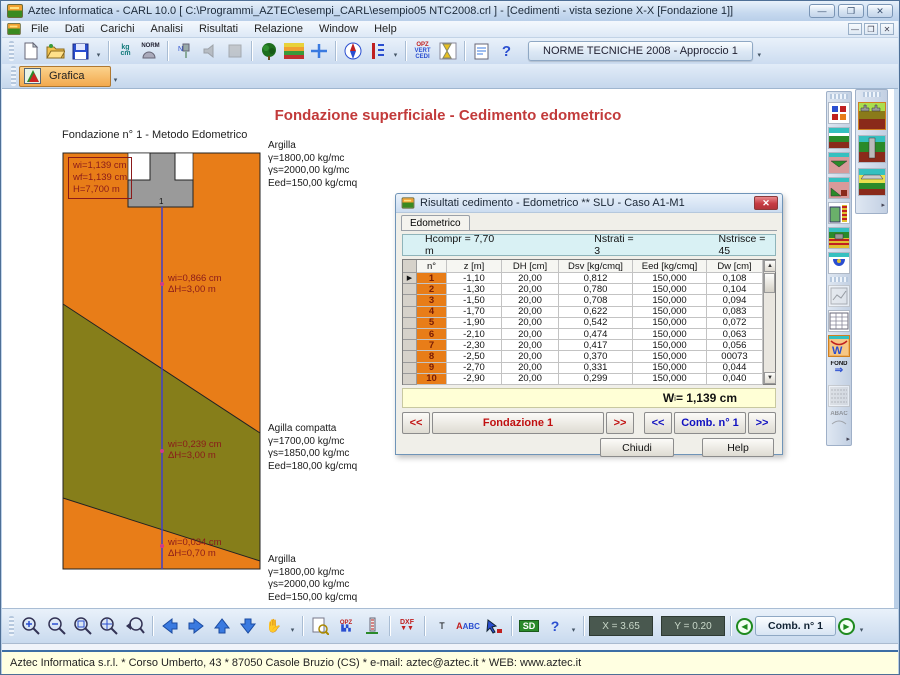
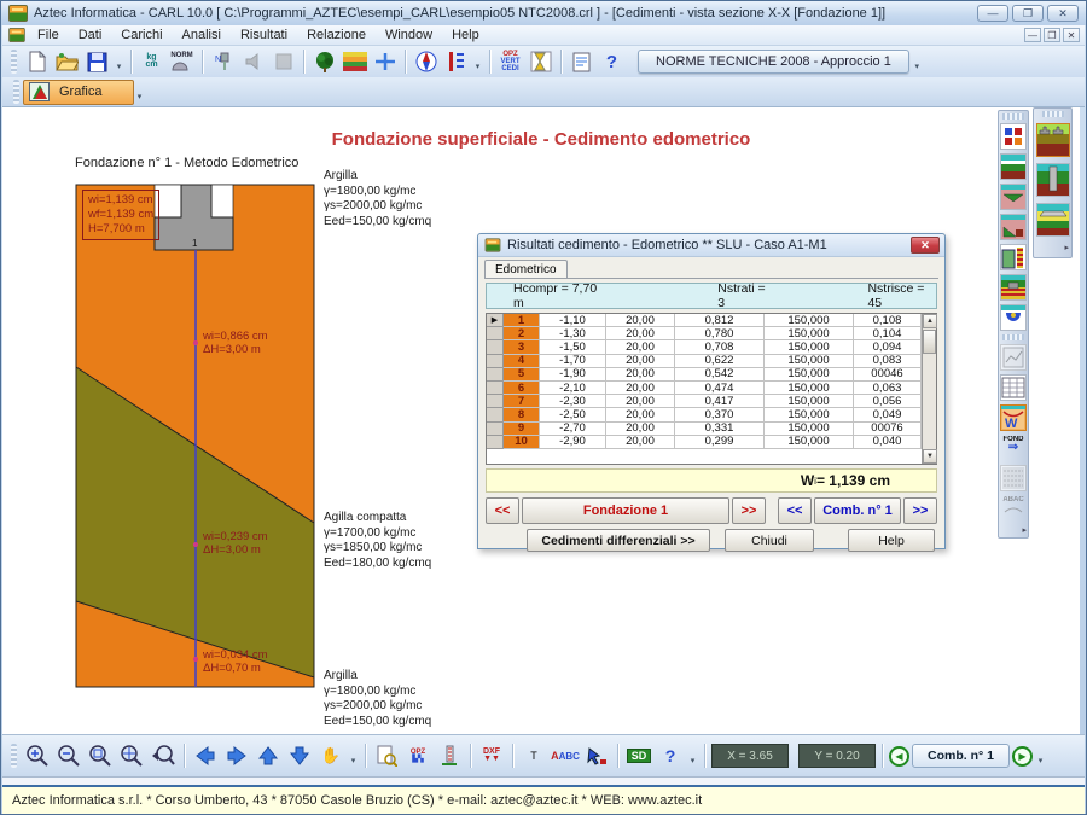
  Aztec Informatica - CARL 10.0 [ C:\Programmi_AZTEC\esempi_CARL\esempio05 NTC2008.crl ] - [Cedimenti - vista sezione X-X [Fondazione 1]]
  —
  ❐
  ✕
  File
  Dati
  Carichi
  Analisi
  Risultati
  Relazione
  Window
  Help
  —
  ❐
  ✕
  ?
  NORME TECNICHE 2008 - Approccio 1
  Grafica
  Fondazione superficiale - Cedimento edometrico
  Fondazione n° 1 - Metodo Edometrico
  1
  wi=1,139 cm
  wf=1,139 cm
  H=7,700 m
  wi=0,866 cm
  ΔH=3,00 m
  wi=0,239 cm
  ΔH=3,00 m
  wi=0,034 cm
  ΔH=0,70 m
  Argilla
  γ=1800,00 kg/mc
  γs=2000,00 kg/mc
  Eed=150,00 kg/cmq
  Agilla compatta
  γ=1700,00 kg/mc
  γs=1850,00 kg/mc
  Eed=180,00 kg/cmq
  Argilla
  γ=1800,00 kg/mc
  γs=2000,00 kg/mc
  Eed=150,00 kg/cmq
  Risultati cedimento - Edometrico ** SLU - Caso A1-M1
  ✕
  Edometrico
  Hcompr = 7,70 m
  Nstrati = 3
  Nstrisce = 45
- n°
- z [m]
- DH [cm]
- Dsv [kg/cmq]
- Eed [kg/cmq]
- Dw [cm]
  1
  -1,10
  20,00
  0,812
  150,000
  0,108
  2
  -1,30
  20,00
  0,780
  150,000
  0,104
  3
  -1,50
  20,00
  0,708
  150,000
  0,094
  4
  -1,70
  20,00
  0,622
  150,000
  0,083
  5
  -1,90
  20,00
  0,542
  150,000
- 0,072
+ 00046
  6
  -2,10
  20,00
  0,474
  150,000
  0,063
  7
  -2,30
  20,00
  0,417
  150,000
  0,056
  8
  -2,50
  20,00
  0,370
  150,000
- 00073
+ 0,049
  9
  -2,70
  20,00
  0,331
  150,000
- 0,044
+ 00076
  10
  -2,90
  20,00
  0,299
  150,000
  0,040
  W
  i
  = 1,139 cm
  <<
  Fondazione 1
  >>
  <<
  Comb. n° 1
  >>
+ Cedimenti differenziali >>
  Chiudi
  Help
  W
  ⇒
  ✋
  T
  AABC
  SD
  ?
  X = 3.65
  Y = 0.20
  ◀
  Comb. n° 1
  ▶
  Aztec Informatica s.r.l. * Corso Umberto, 43 * 87050 Casole Bruzio (CS) * e-mail: aztec@aztec.it * WEB: www.aztec.it
